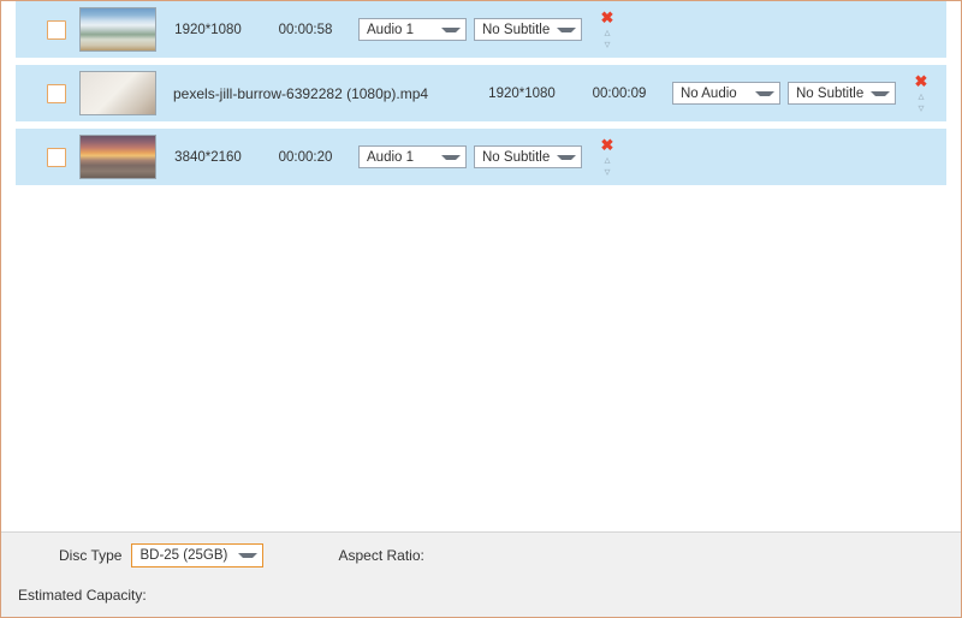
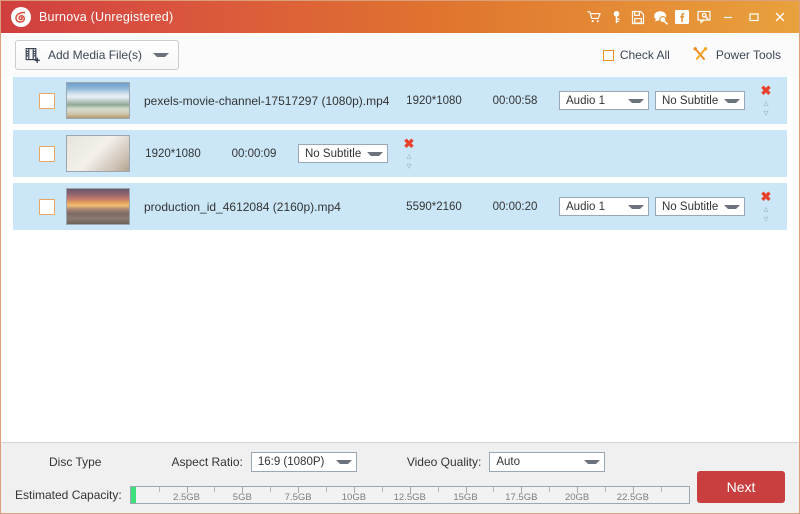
+ Burnova (Unregistered)
+ Add Media File(s)
+ Check All
+ Power Tools
+ pexels-movie-channel-17517297 (1080p).mp4
  1920*1080
  00:00:58
  Audio 1
  No Subtitle
  ✖
  ▵
  ▿
- pexels-jill-burrow-6392282 (1080p).mp4
  1920*1080
  00:00:09
- No Audio
  No Subtitle
  ✖
  ▵
  ▿
+ production_id_4612084 (2160p).mp4
- 3840*2160
+ 5590*2160
  00:00:20
  Audio 1
  No Subtitle
  ✖
  ▵
  ▿
  Disc Type
- BD-25 (25GB)
  Aspect Ratio:
+ 16:9 (1080P)
+ Video Quality:
+ Auto
  Estimated Capacity:
+ 2.5GB
+ 5GB
+ 7.5GB
+ 10GB
+ 12.5GB
+ 15GB
+ 17.5GB
+ 20GB
+ 22.5GB
+ Next
